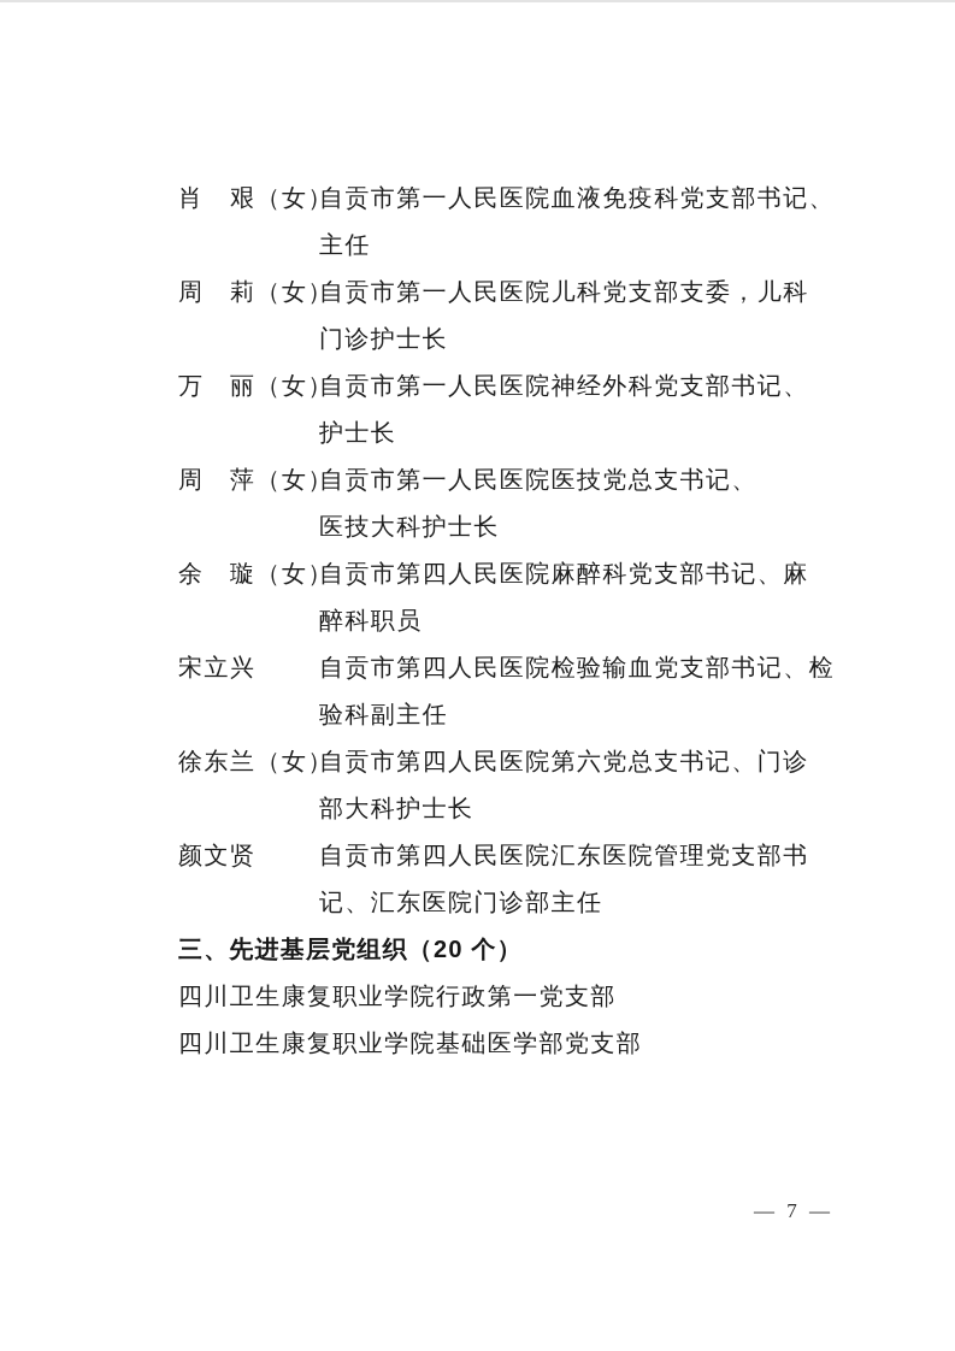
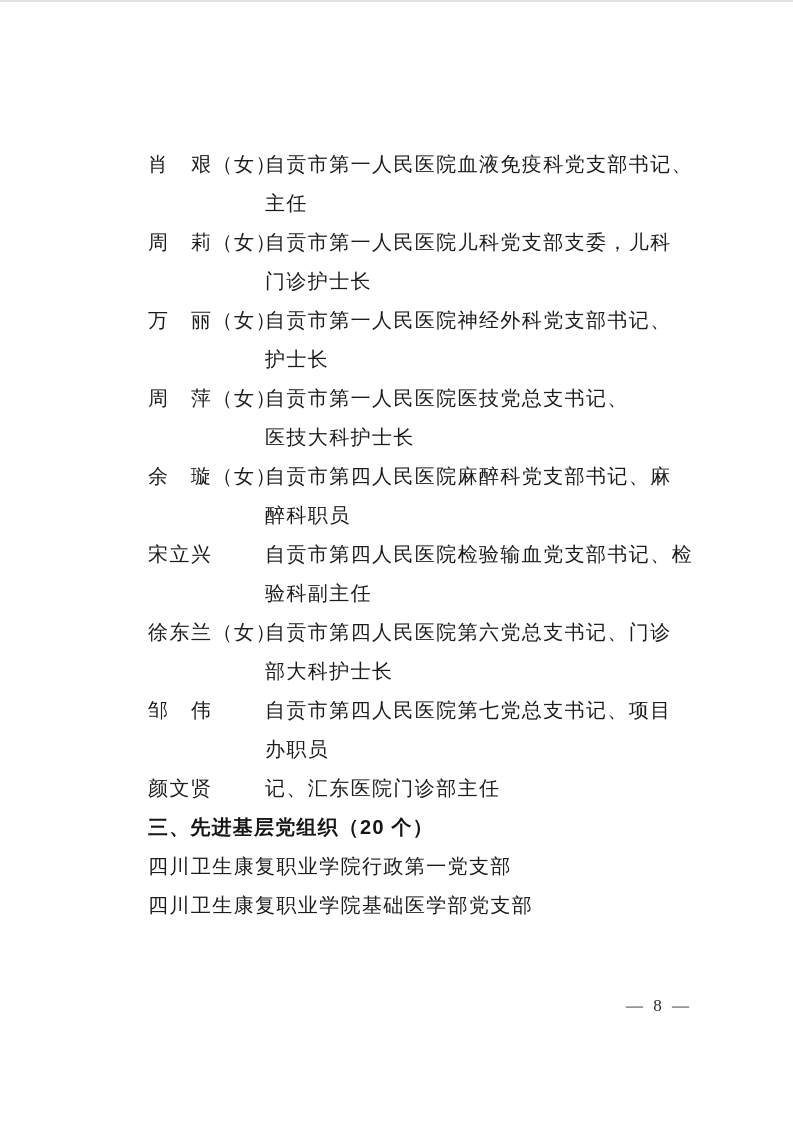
  肖 艰（女
  自贡市第一人民医院血液免疫科党支部书记、
  主任
  周 莉（女
  自贡市第一人民医院儿科党支部支委，儿科
  门诊护士长
  万 丽（女
  自贡市第一人民医院神经外科党支部书记、
  护士长
  周 萍（女
  自贡市第一人民医院医技党总支书记、
  医技大科护士长
  余 璇（女
  自贡市第四人民医院麻醉科党支部书记、麻
  醉科职员
  宋立兴
  自贡市第四人民医院检验输血党支部书记、检
  验科副主任
  徐东兰（女
  自贡市第四人民医院第六党总支书记、门诊
  部大科护士长
+ 邹 伟
+ 自贡市第四人民医院第七党总支书记、项目
+ 办职员
  颜文贤
- 自贡市第四人民医院汇东医院管理党支部书
  记、汇东医院门诊部主任
  三、先进基层党组织（20 个）
  四川卫生康复职业学院行政第一党支部
  四川卫生康复职业学院基础医学部党支部
- — 7 —
+ — 8 —
